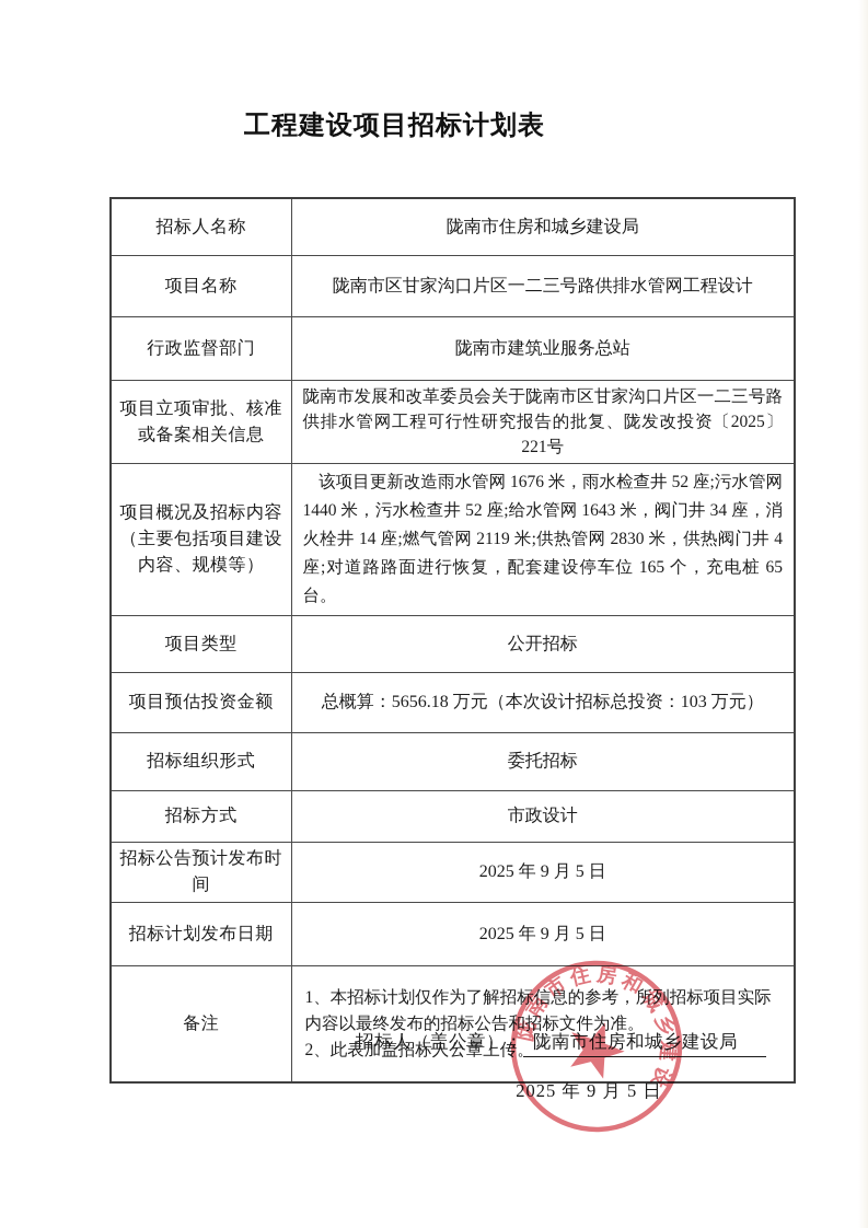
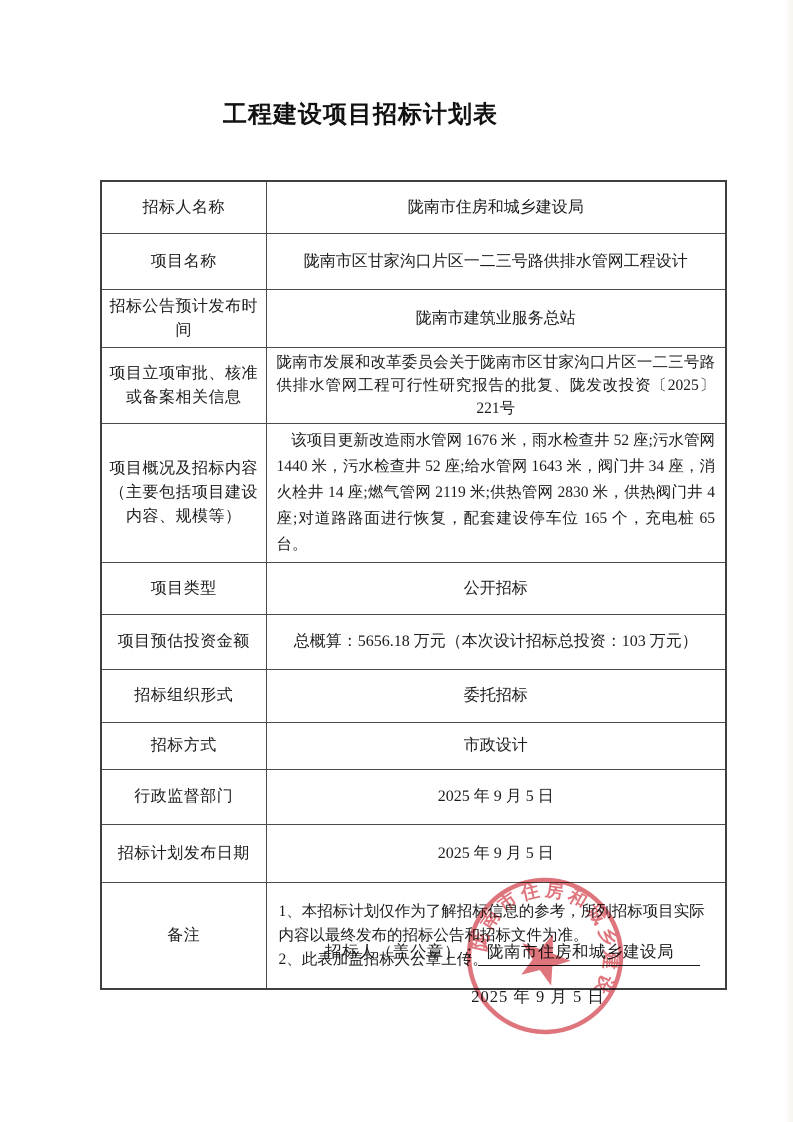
  工程建设项目招标计划表
  招标人名称	陇南市住房和城乡建设局
  项目名称	陇南市区甘家沟口片区一二三号路供排水管网工程设计
- 行政监督部门	陇南市建筑业服务总站
+ 招标公告预计发布时间	陇南市建筑业服务总站
  项目立项审批、核准或备案相关信息	陇南市发展和改革委员会关于陇南市区甘家沟口片区一二三号路供排水管网工程可行性研究报告的批复、陇发改投资〔2025〕221号
  项目概况及招标内容（主要包括项目建设内容、规模等）	该项目更新改造雨水管网 1676 米，雨水检查井 52 座;污水管网 1440 米，污水检查井 52 座;给水管网 1643 米，阀门井 34 座，消火栓井 14 座;燃气管网 2119 米;供热管网 2830 米，供热阀门井 4 座;对道路路面进行恢复，配套建设停车位 165 个，充电桩 65 台。
  项目类型	公开招标
  项目预估投资金额	总概算：5656.18 万元（本次设计招标总投资：103 万元）
  招标组织形式	委托招标
  招标方式	市政设计
- 招标公告预计发布时间	2025 年 9 月 5 日
+ 行政监督部门	2025 年 9 月 5 日
  招标计划发布日期	2025 年 9 月 5 日
  备注	1、本招标计划仅作为了解招标信息的参考，所列招标项目实际内容以最终发布的招标公告和招标文件为准。 2、此表加盖招标人公章上传。
  招标人（盖公章）： 陇南市住房和城乡建设局
  2025 年 9 月 5 日
